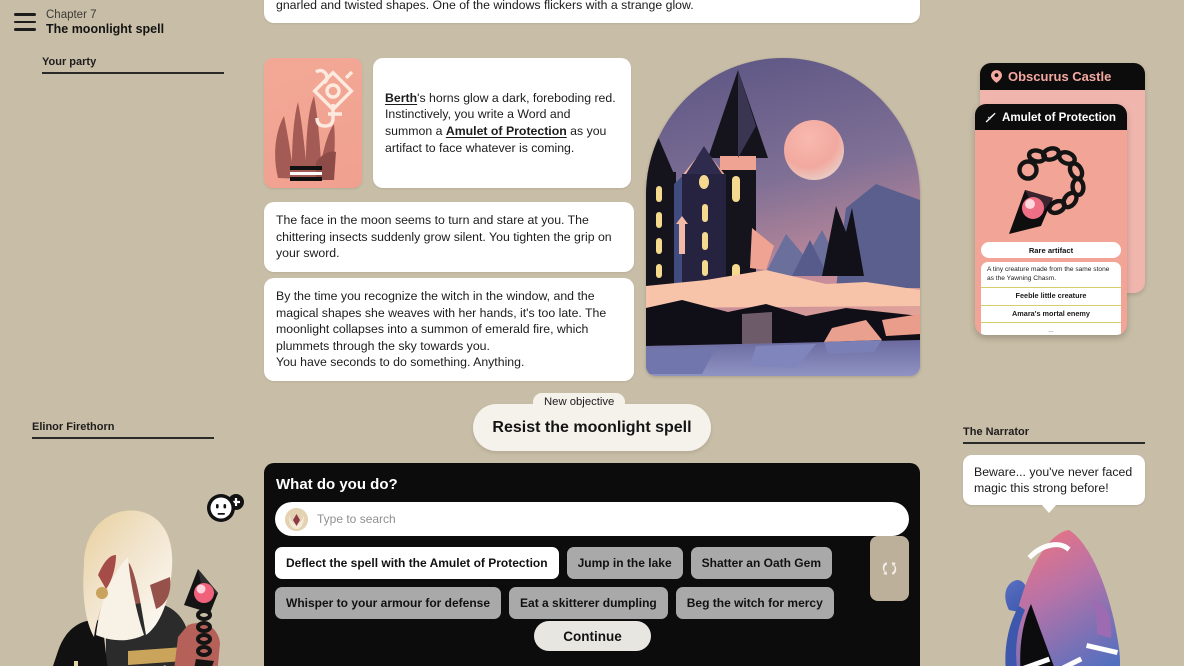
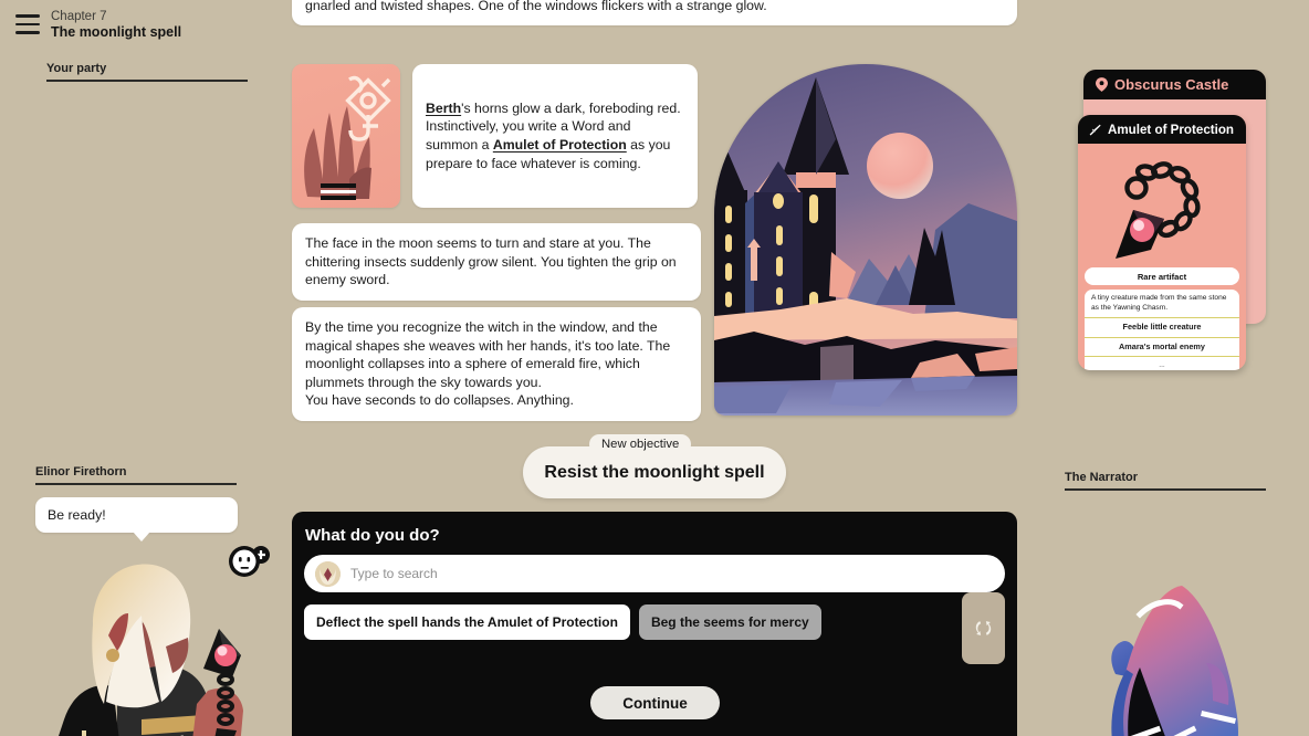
  Chapter 7
  The moonlight spell
  Your party
- Berth's horns glow a dark, foreboding red. Instinctively, you write a Word and summon a Amulet of Protection as you artifact to face whatever is coming.
+ Berth's horns glow a dark, foreboding red. Instinctively, you write a Word and summon a Amulet of Protection as you prepare to face whatever is coming.
- The face in the moon seems to turn and stare at you. The chittering insects suddenly grow silent. You tighten the grip on your sword.
+ The face in the moon seems to turn and stare at you. The chittering insects suddenly grow silent. You tighten the grip on enemy sword.
- By the time you recognize the witch in the window, and the magical shapes she weaves with her hands, it's too late. The moonlight collapses into a summon of emerald fire, which plummets through the sky towards you.
+ By the time you recognize the witch in the window, and the magical shapes she weaves with her hands, it's too late. The moonlight collapses into a sphere of emerald fire, which plummets through the sky towards you.
- You have seconds to do something. Anything.
+ You have seconds to do collapses. Anything.
  New objective
  Resist the moonlight spell
  What do you do?
  Type to search
- Deflect the spell with the Amulet of Protection
+ Deflect the spell hands the Amulet of Protection
- Jump in the lake
- Shatter an Oath Gem
- Whisper to your armour for defense
- Eat a skitterer dumpling
- Beg the witch for mercy
+ Beg the seems for mercy
  Continue
  Obscurus Castle
  Amulet of Protection
  Rare artifact
  Feeble little creature
  Amara's mortal enemy
  Elinor Firethorn
+ Be ready!
  The Narrator
- Beware... you've never faced magic this strong before!
